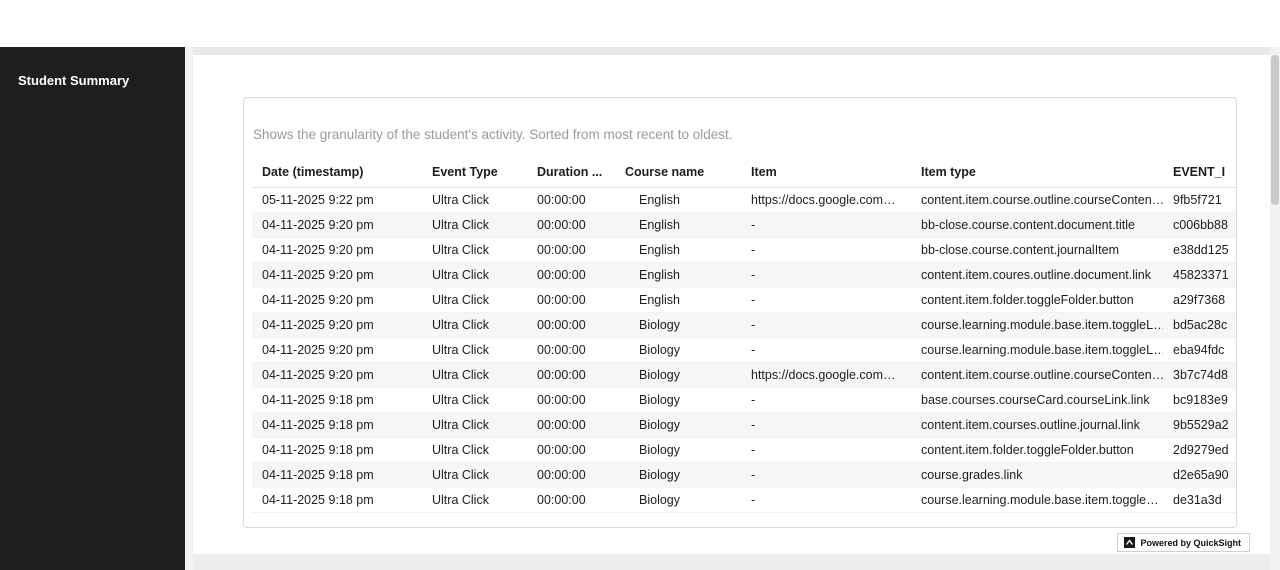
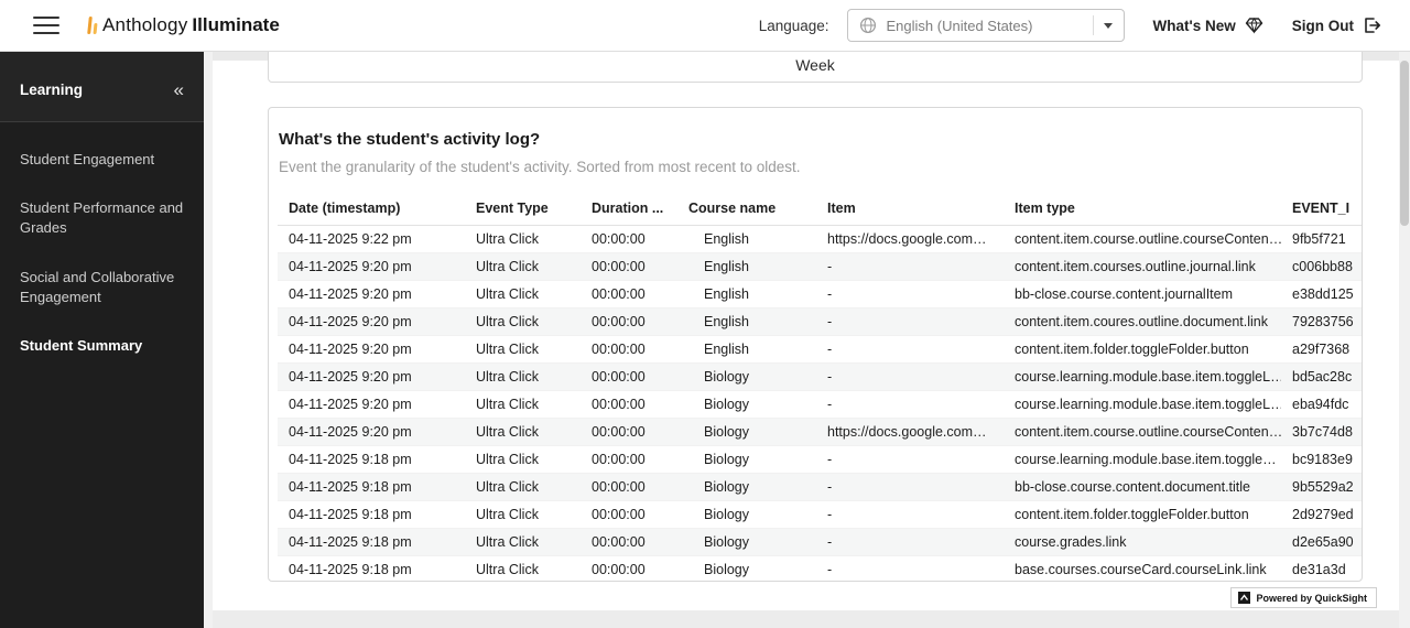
+ Anthology
+ Illuminate
+ Language:
+ English (United States)
+ What's New
+ Sign Out
+ Learning
+ «
+ Student Engagement
+ Student Performance and Grades
+ Social and Collaborative Engagement
  Student Summary
+ Week
+ What's the student's activity log?
- Shows the granularity of the student's activity. Sorted from most recent to oldest.
+ Event the granularity of the student's activity. Sorted from most recent to oldest.
  Date (timestamp)	Event Type	Duration ...	Course name	Item	Item type	EVENT_I
- 05-11-2025 9:22 pm	Ultra Click	00:00:00	English	https://docs.google.com…	content.item.course.outline.courseConten…	9fb5f721
+ 04-11-2025 9:22 pm	Ultra Click	00:00:00	English	https://docs.google.com…	content.item.course.outline.courseConten…	9fb5f721
- 04-11-2025 9:20 pm	Ultra Click	00:00:00	English	-	bb-close.course.content.document.title	c006bb88
+ 04-11-2025 9:20 pm	Ultra Click	00:00:00	English	-	content.item.courses.outline.journal.link	c006bb88
  04-11-2025 9:20 pm	Ultra Click	00:00:00	English	-	bb-close.course.content.journalItem	e38dd125
- 04-11-2025 9:20 pm	Ultra Click	00:00:00	English	-	content.item.coures.outline.document.link	45823371
+ 04-11-2025 9:20 pm	Ultra Click	00:00:00	English	-	content.item.coures.outline.document.link	79283756
  04-11-2025 9:20 pm	Ultra Click	00:00:00	English	-	content.item.folder.toggleFolder.button	a29f7368
  04-11-2025 9:20 pm	Ultra Click	00:00:00	Biology	-	course.learning.module.base.item.toggleL…	bd5ac28c
  04-11-2025 9:20 pm	Ultra Click	00:00:00	Biology	-	course.learning.module.base.item.toggleL…	eba94fdc
  04-11-2025 9:20 pm	Ultra Click	00:00:00	Biology	https://docs.google.com…	content.item.course.outline.courseConten…	3b7c74d8
- 04-11-2025 9:18 pm	Ultra Click	00:00:00	Biology	-	base.courses.courseCard.courseLink.link	bc9183e9
+ 04-11-2025 9:18 pm	Ultra Click	00:00:00	Biology	-	course.learning.module.base.item.toggle…	bc9183e9
- 04-11-2025 9:18 pm	Ultra Click	00:00:00	Biology	-	content.item.courses.outline.journal.link	9b5529a2
+ 04-11-2025 9:18 pm	Ultra Click	00:00:00	Biology	-	bb-close.course.content.document.title	9b5529a2
  04-11-2025 9:18 pm	Ultra Click	00:00:00	Biology	-	content.item.folder.toggleFolder.button	2d9279ed
  04-11-2025 9:18 pm	Ultra Click	00:00:00	Biology	-	course.grades.link	d2e65a90
- 04-11-2025 9:18 pm	Ultra Click	00:00:00	Biology	-	course.learning.module.base.item.toggle…	de31a3d
+ 04-11-2025 9:18 pm	Ultra Click	00:00:00	Biology	-	base.courses.courseCard.courseLink.link	de31a3d
  Powered by QuickSight
